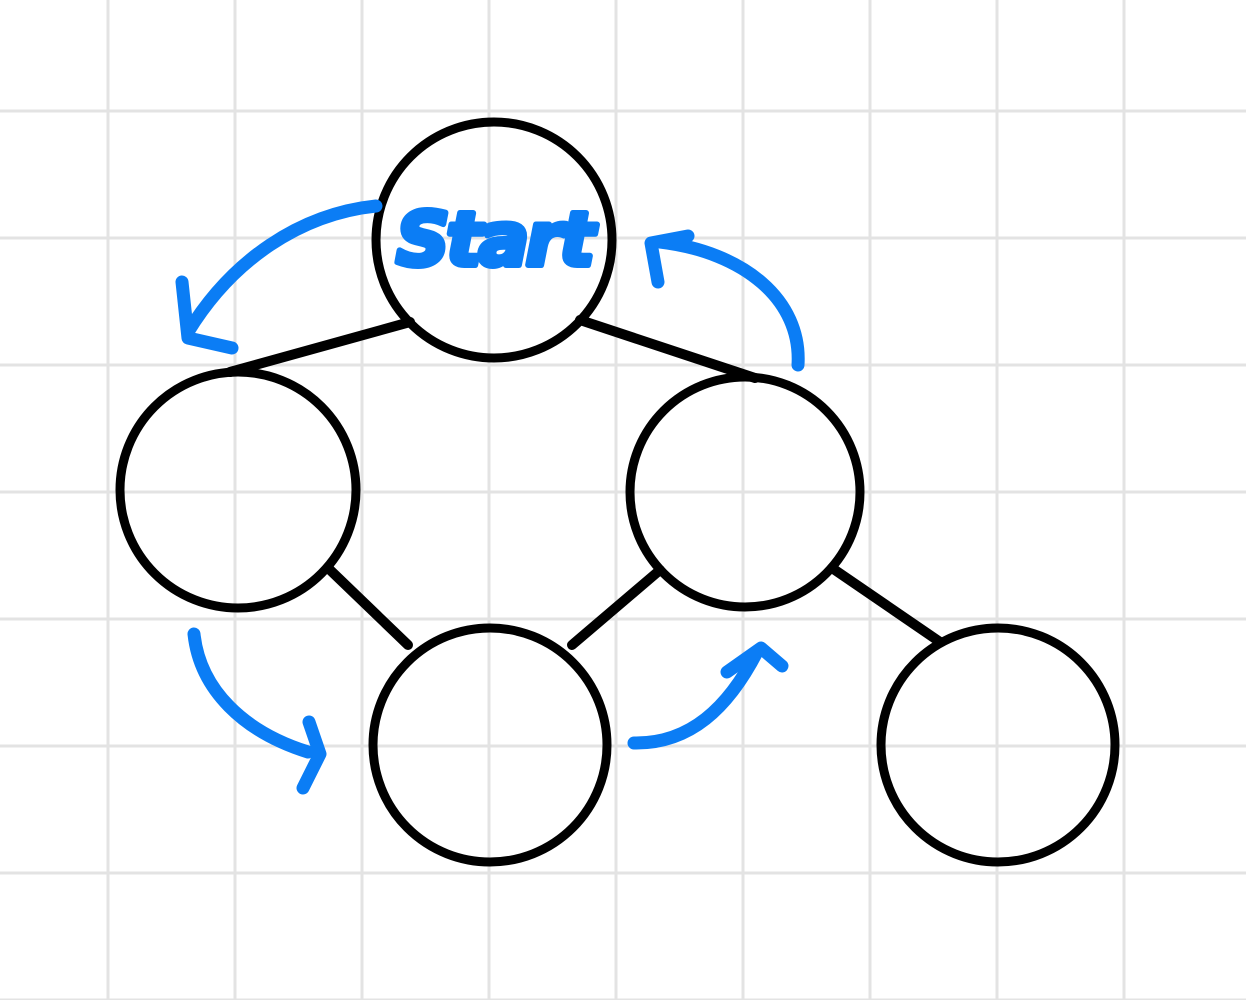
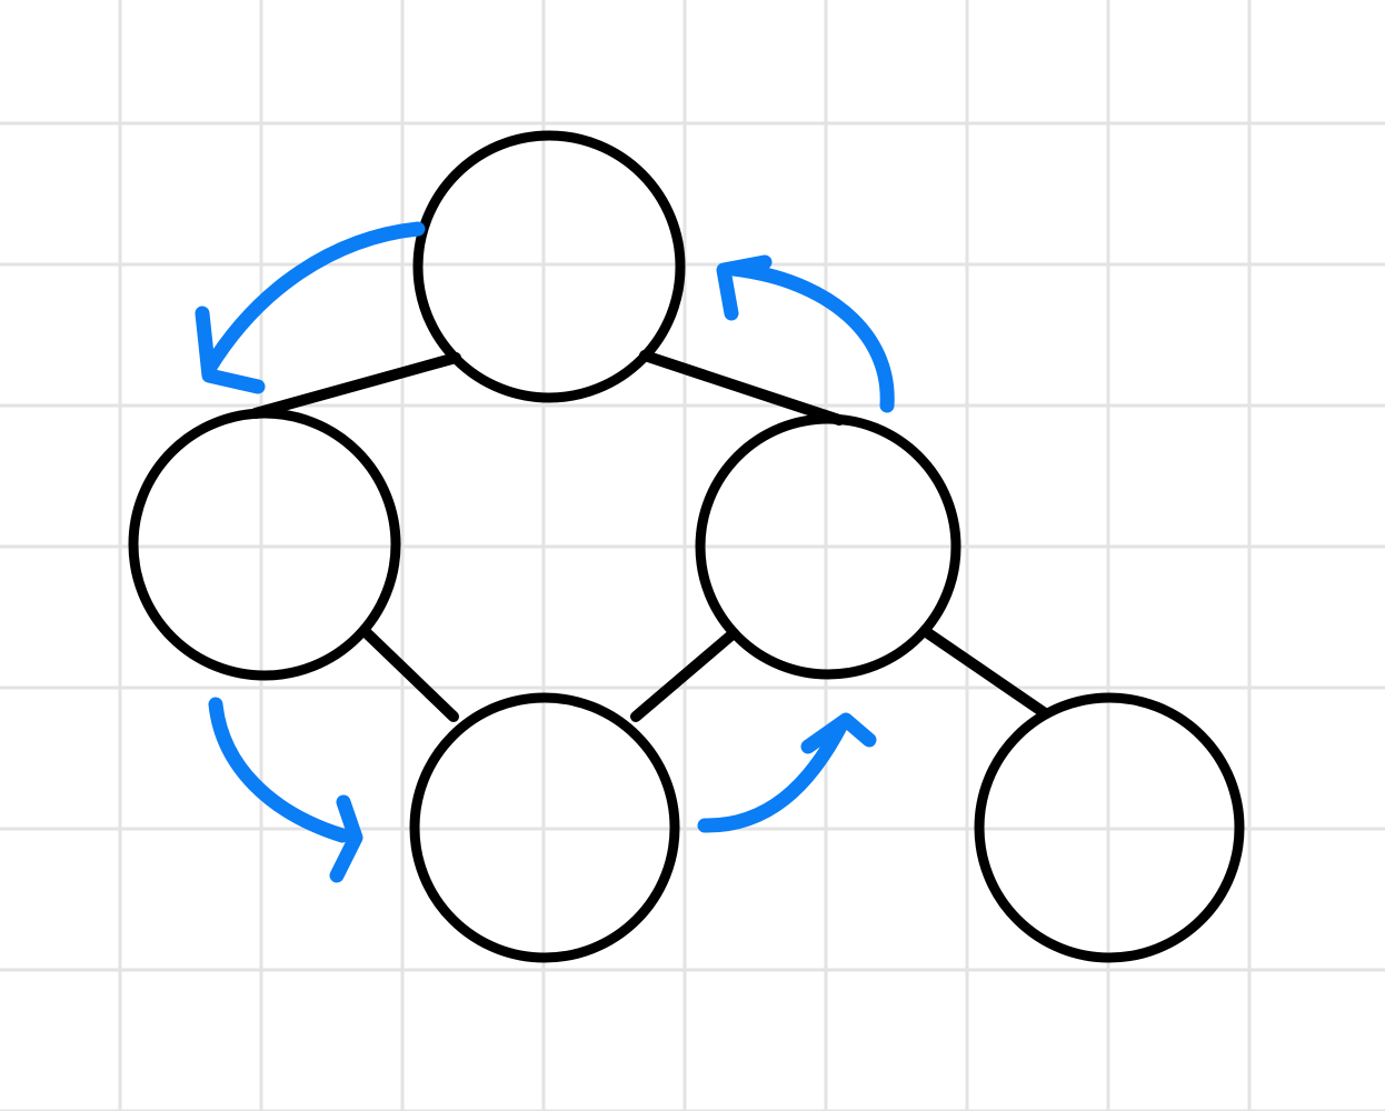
- Start
